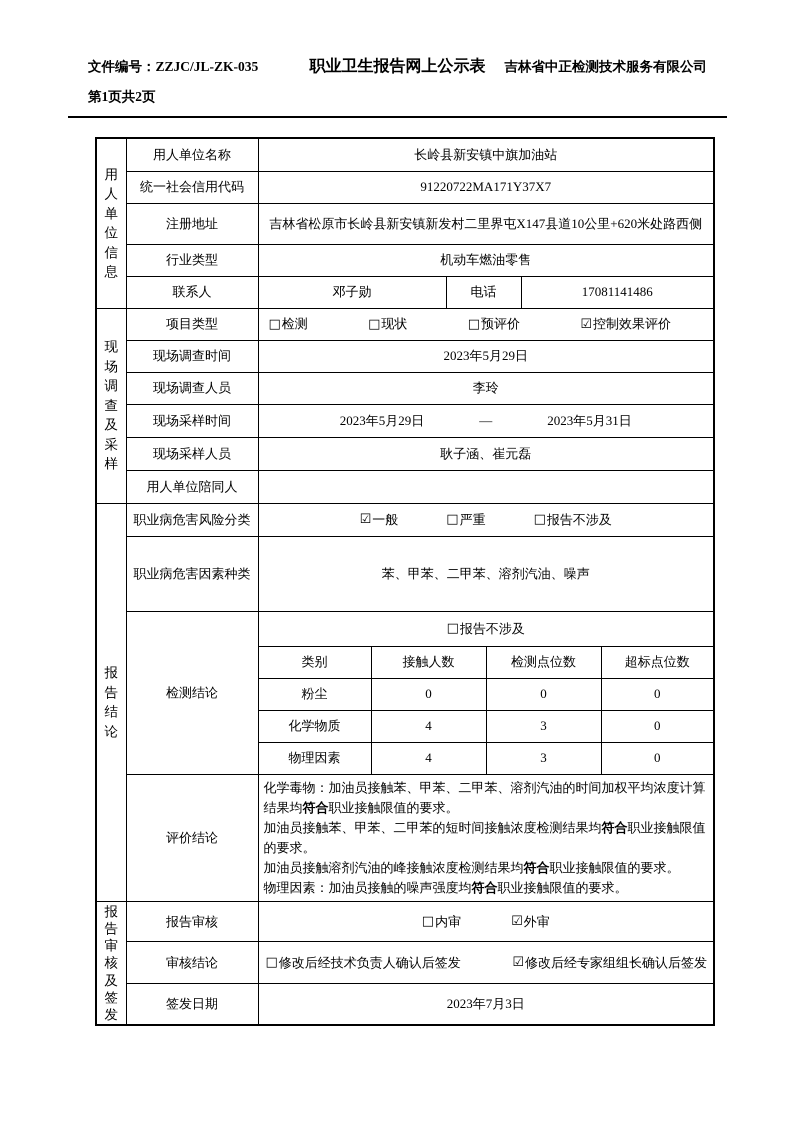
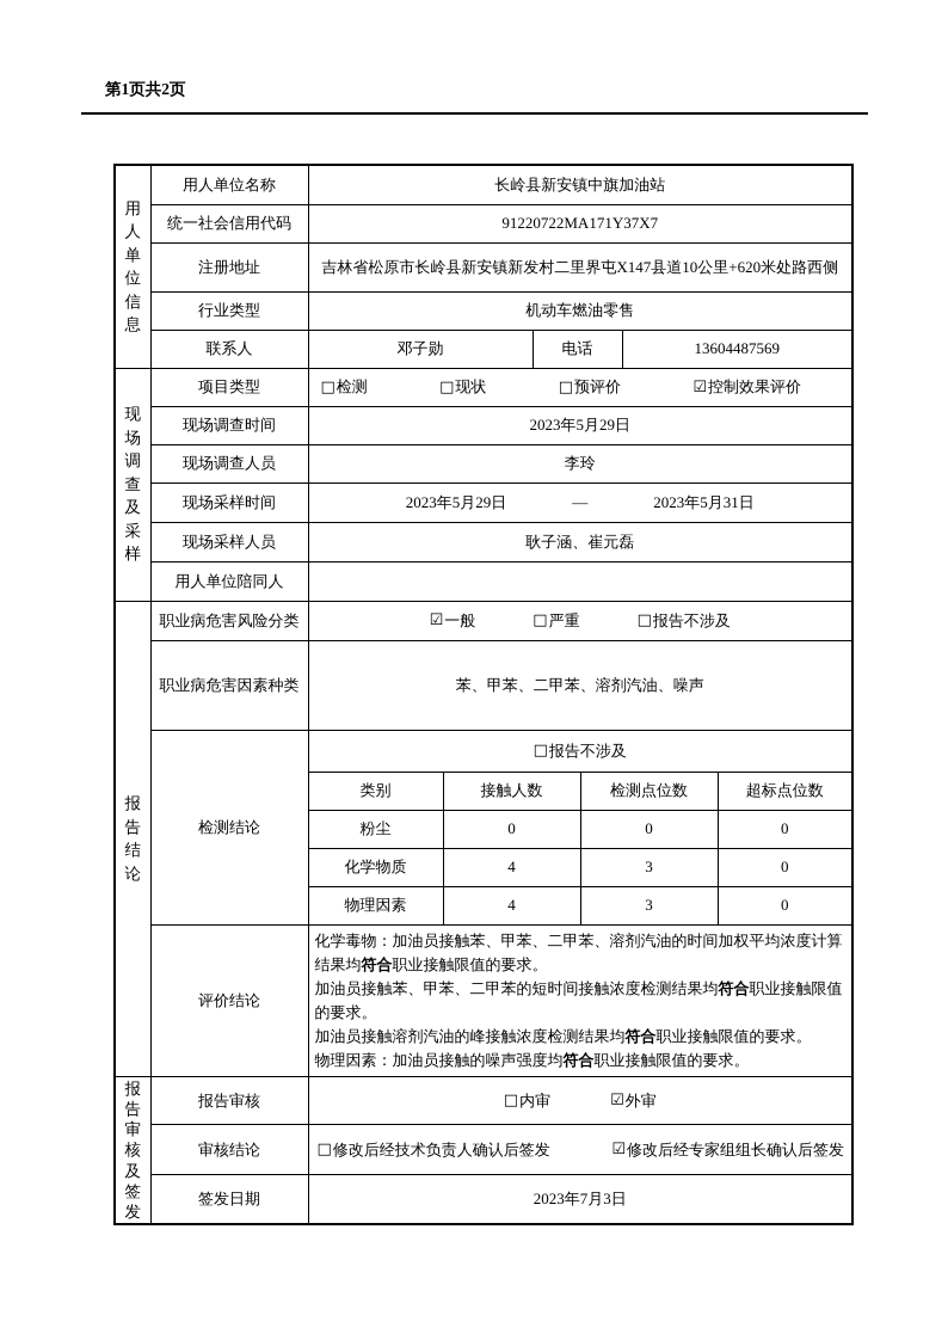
- 文件编号：ZZJC/JL-ZK-035
- 职业卫生报告网上公示表
- 吉林省中正检测技术服务有限公司
  第1页共2页
  用人单位信息	用人单位名称	长岭县新安镇中旗加油站
  统一社会信用代码	91220722MA171Y37X7
  注册地址	吉林省松原市长岭县新安镇新发村二里界屯X147县道10公里+620米处路西侧
  行业类型	机动车燃油零售
- 联系人	邓子勋	电话	17081141486
+ 联系人	邓子勋	电话	13604487569
  现场调查及采样	项目类型	□检测 □现状 □预评价 ☑控制效果评价
  现场调查时间	2023年5月29日
  现场调查人员	李玲
  现场采样时间	2023年5月29日 — 2023年5月31日
  现场采样人员	耿子涵、崔元磊
  用人单位陪同人
  报告结论	职业病危害风险分类	☑一般 □严重 □报告不涉及
  职业病危害因素种类	苯、甲苯、二甲苯、溶剂汽油、噪声
  检测结论	□报告不涉及
  类别	接触人数	检测点位数	超标点位数
  粉尘	0	0	0
  化学物质	4	3	0
  物理因素	4	3	0
  评价结论	化学毒物：加油员接触苯、甲苯、二甲苯、溶剂汽油的时间加权平均浓度计算结果均符合职业接触限值的要求。加油员接触苯、甲苯、二甲苯的短时间接触浓度检测结果均符合职业接触限值的要求。加油员接触溶剂汽油的峰接触浓度检测结果均符合职业接触限值的要求。物理因素：加油员接触的噪声强度均符合职业接触限值的要求。
  报告审核及签发	报告审核	□内审 ☑外审
  审核结论	□修改后经技术负责人确认后签发 ☑修改后经专家组组长确认后签发
  签发日期	2023年7月3日
